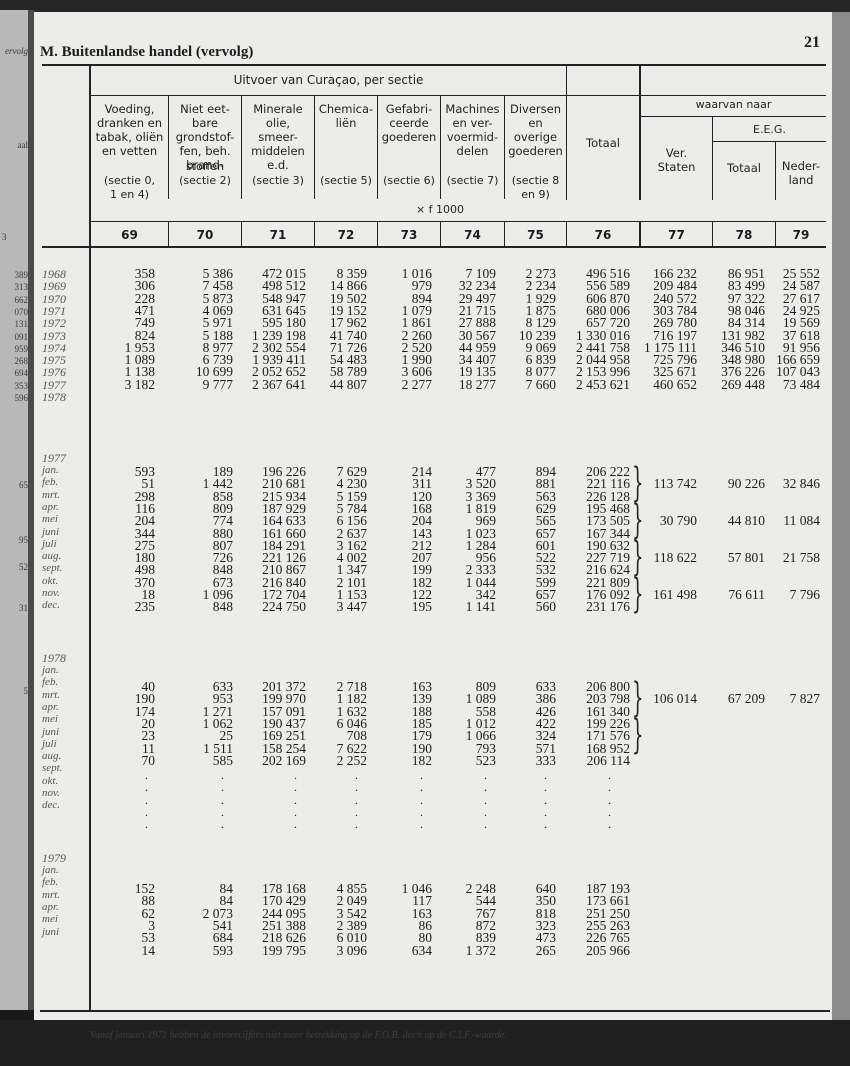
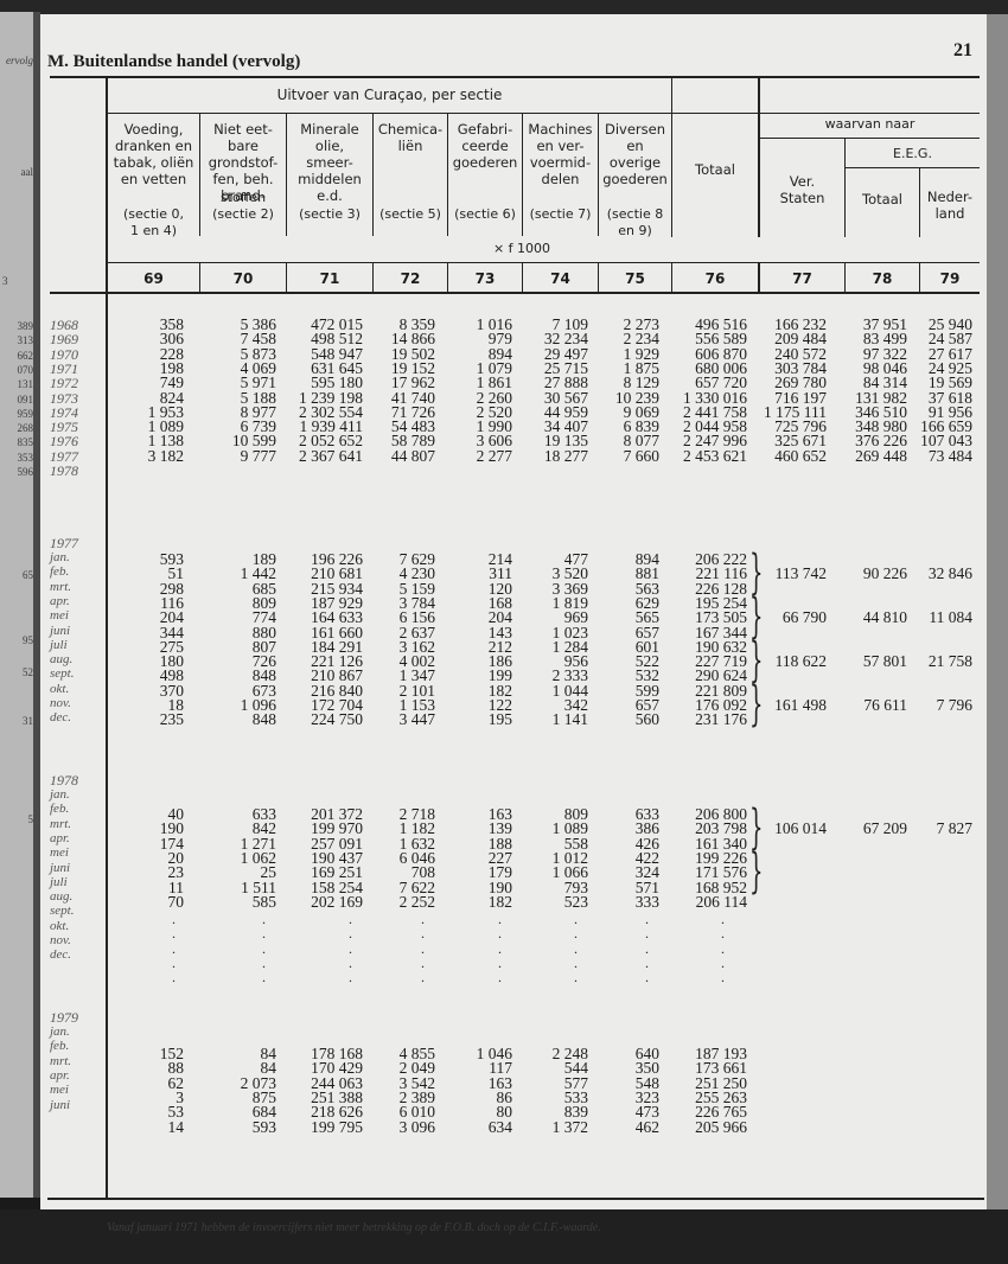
  ervolg
  aal
  3
  389
  313
  662
  070
  131
  091
  959
  268
- 694
+ 835
  353
  596
  65
  95
  52
  31
  5
  Vanaf januari 1971 hebben de invoercijfers niet meer betrekking op de F.O.B. doch op de C.I.F.-waarde.
  M. Buitenlandse handel (vervolg)
  21
  Uitvoer van Curaçao, per sectie
  waarvan naar
  E.E.G.
  × f 1000
  Voeding,
  dranken en
  tabak, oliën
  en vetten
  (sectie 0,
  1 en 4)
  Niet eet-
  bare
  grondstof-
  fen, beh.
  brand-
  stoffen
  (sectie 2)
  Minerale
  olie,
  smeer-
  middelen
  e.d.
  (sectie 3)
  Chemica-
  liën
  (sectie 5)
  Gefabri-
  ceerde
  goederen
  (sectie 6)
  Machines
  en ver-
  voermid-
  delen
  (sectie 7)
  Diversen
  en
  overige
  goederen
  (sectie 8
  en 9)
  Totaal
  Ver.
  Staten
  Totaal
  Neder-
  land
  69
  70
  71
  72
  73
  74
  75
  76
  77
  78
  79
  1968
  1969
  1970
  1971
  1972
  1973
  1974
  1975
  1976
  1977
  1978
  358
  5 386
  472 015
  8 359
  1 016
  7 109
  2 273
  496 516
  166 232
- 86 951
+ 37 951
- 25 552
+ 25 940
  306
  7 458
  498 512
  14 866
  979
  32 234
  2 234
  556 589
  209 484
  83 499
  24 587
  228
  5 873
  548 947
  19 502
  894
  29 497
  1 929
  606 870
  240 572
  97 322
  27 617
- 471
+ 198
  4 069
  631 645
  19 152
  1 079
- 21 715
+ 25 715
  1 875
  680 006
  303 784
  98 046
  24 925
  749
  5 971
  595 180
  17 962
  1 861
  27 888
  8 129
  657 720
  269 780
  84 314
  19 569
  824
  5 188
  1 239 198
  41 740
  2 260
  30 567
  10 239
  1 330 016
  716 197
  131 982
  37 618
  1 953
  8 977
  2 302 554
  71 726
  2 520
  44 959
  9 069
  2 441 758
  1 175 111
  346 510
  91 956
  1 089
  6 739
  1 939 411
  54 483
  1 990
  34 407
  6 839
  2 044 958
  725 796
  348 980
  166 659
  1 138
- 10 699
+ 10 599
  2 052 652
  58 789
  3 606
  19 135
  8 077
- 2 153 996
+ 2 247 996
  325 671
  376 226
  107 043
  3 182
  9 777
  2 367 641
  44 807
  2 277
  18 277
  7 660
  2 453 621
  460 652
  269 448
  73 484
  1977
  jan.
  feb.
  mrt.
  apr.
  mei
  juni
  juli
  aug.
  sept.
  okt.
  nov.
  dec.
  593
  189
  196 226
  7 629
  214
  477
  894
  206 222
  51
  1 442
  210 681
  4 230
  311
  3 520
  881
  221 116
  298
- 858
+ 685
  215 934
  5 159
  120
  3 369
  563
  226 128
  116
  809
  187 929
- 5 784
+ 3 784
  168
  1 819
  629
- 195 468
+ 195 254
  204
  774
  164 633
  6 156
  204
  969
  565
  173 505
  344
  880
  161 660
  2 637
  143
  1 023
  657
  167 344
  275
  807
  184 291
  3 162
  212
  1 284
  601
  190 632
  180
  726
  221 126
  4 002
- 207
+ 186
  956
  522
  227 719
  498
  848
  210 867
  1 347
  199
  2 333
  532
- 216 624
+ 290 624
  370
  673
  216 840
  2 101
  182
  1 044
  599
  221 809
  18
  1 096
  172 704
  1 153
  122
  342
  657
  176 092
  235
  848
  224 750
  3 447
  195
  1 141
  560
  231 176
  }
  113 742
  90 226
  32 846
  }
- 30 790
+ 66 790
  44 810
  11 084
  }
  118 622
  57 801
  21 758
  }
  161 498
  76 611
  7 796
  1978
  jan.
  feb.
  mrt.
  apr.
  mei
  juni
  juli
  aug.
  sept.
  okt.
  nov.
  dec.
  40
  633
  201 372
  2 718
  163
  809
  633
  206 800
  190
- 953
+ 842
  199 970
  1 182
  139
  1 089
  386
  203 798
  174
  1 271
- 157 091
+ 257 091
  1 632
  188
  558
  426
  161 340
  20
  1 062
  190 437
  6 046
- 185
+ 227
  1 012
  422
  199 226
  23
  25
  169 251
  708
  179
  1 066
  324
  171 576
  11
  1 511
  158 254
  7 622
  190
  793
  571
  168 952
  70
  585
  202 169
  2 252
  182
  523
  333
  206 114
  }
  }
  106 014
  67 209
  7 827
  .
  .
  .
  .
  .
  .
  .
  .
  .
  .
  .
  .
  .
  .
  .
  .
  .
  .
  .
  .
  .
  .
  .
  .
  .
  .
  .
  .
  .
  .
  .
  .
  .
  .
  .
  .
  .
  .
  .
  .
  1979
  jan.
  feb.
  mrt.
  apr.
  mei
  juni
  152
  84
  178 168
  4 855
  1 046
  2 248
  640
  187 193
  88
  84
  170 429
  2 049
  117
  544
  350
  173 661
  62
  2 073
- 244 095
+ 244 063
  3 542
  163
- 767
+ 577
- 818
+ 548
  251 250
  3
- 541
+ 875
  251 388
  2 389
  86
- 872
+ 533
  323
  255 263
  53
  684
  218 626
  6 010
  80
  839
  473
  226 765
  14
  593
  199 795
  3 096
  634
  1 372
- 265
+ 462
  205 966
